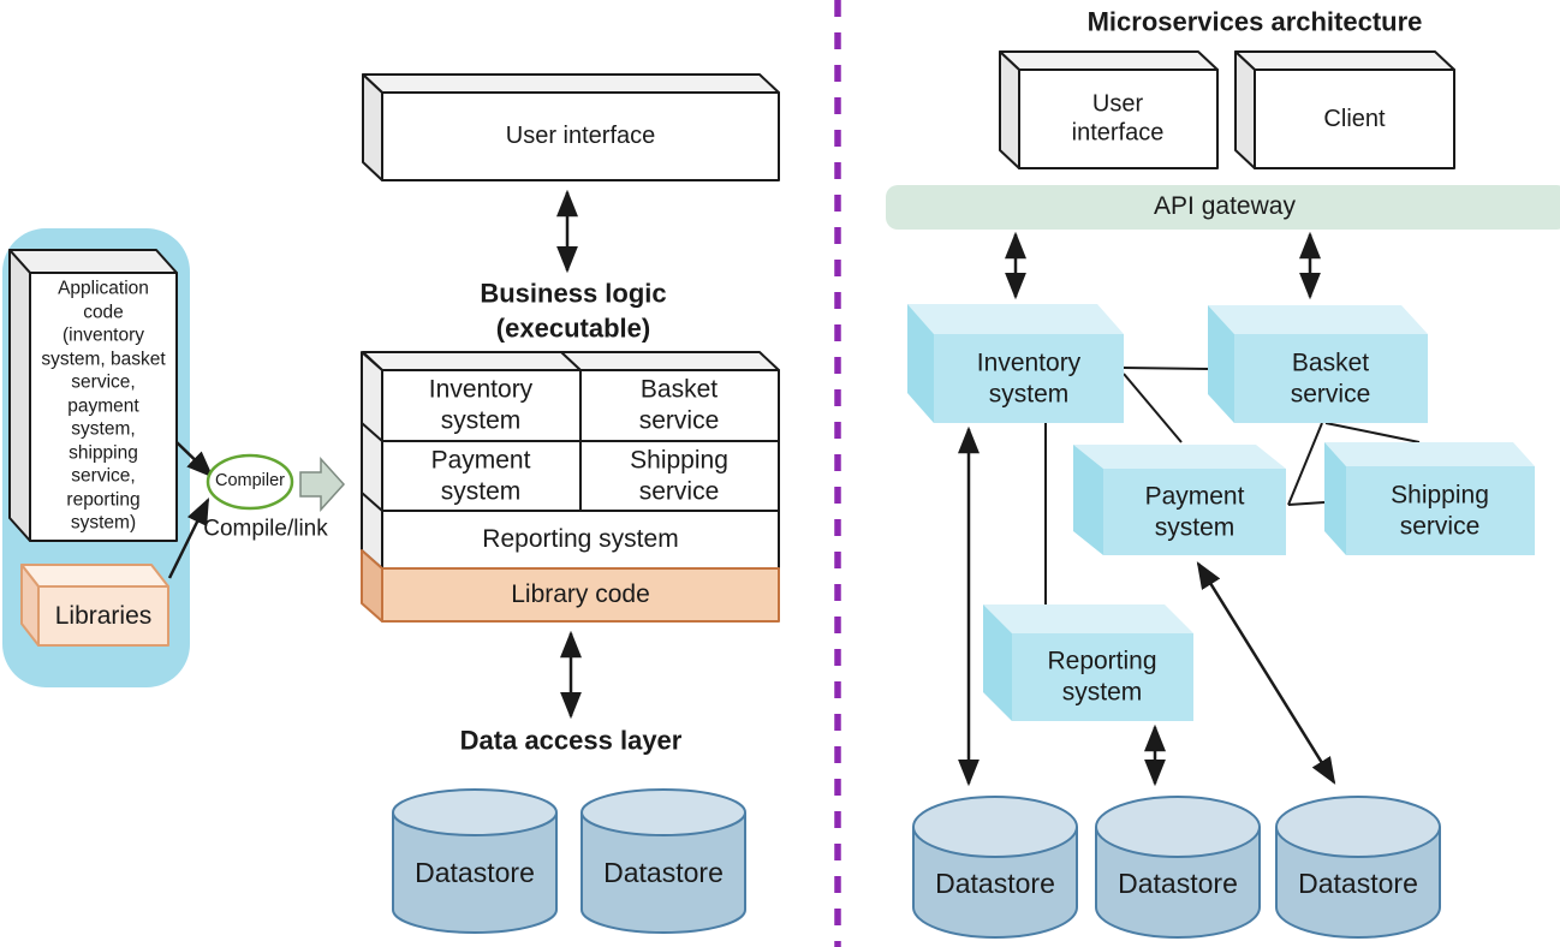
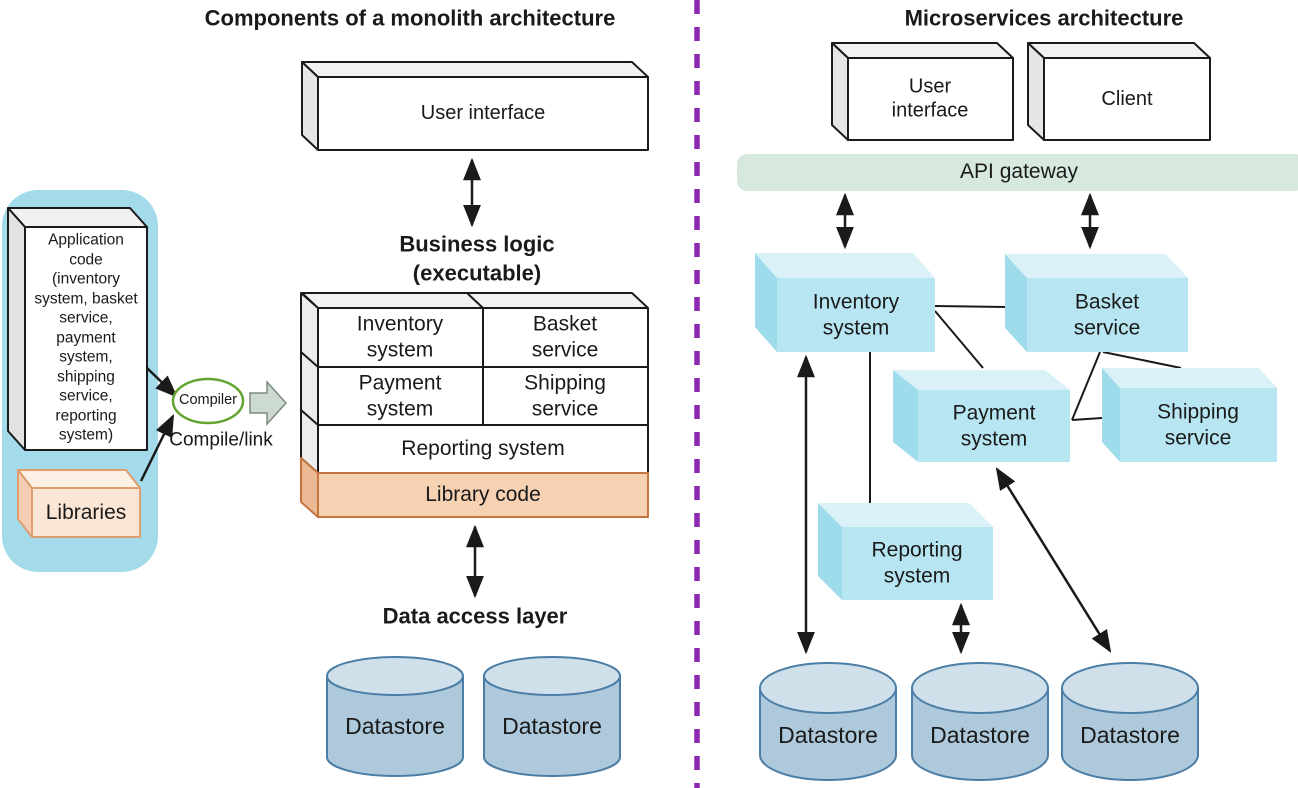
+ Components of a monolith architecture
  Microservices architecture
  User interface
  Business logic
  (executable)
  Inventory
  system
  Basket
  service
  Payment
  system
  Shipping
  service
  Reporting system
  Library code
  Application
  code
  (inventory
  system, basket
  service,
  payment
  system,
  shipping
  service,
  reporting
  system)
  Libraries
  Compiler
  Compile/link
  Data access layer
  Datastore
  Datastore
  User
  interface
  Client
  API gateway
  Inventory
  system
  Basket
  service
  Payment
  system
  Shipping
  service
  Reporting
  system
  Datastore
  Datastore
  Datastore
